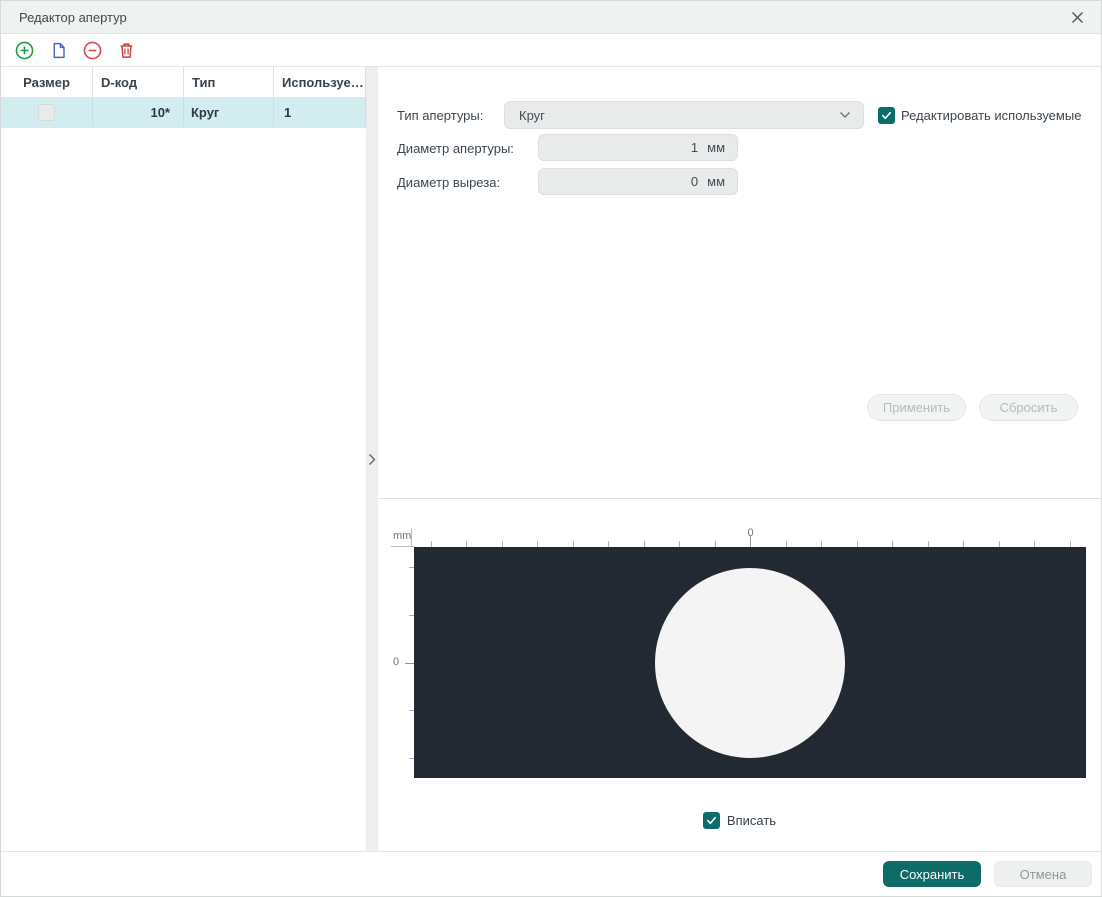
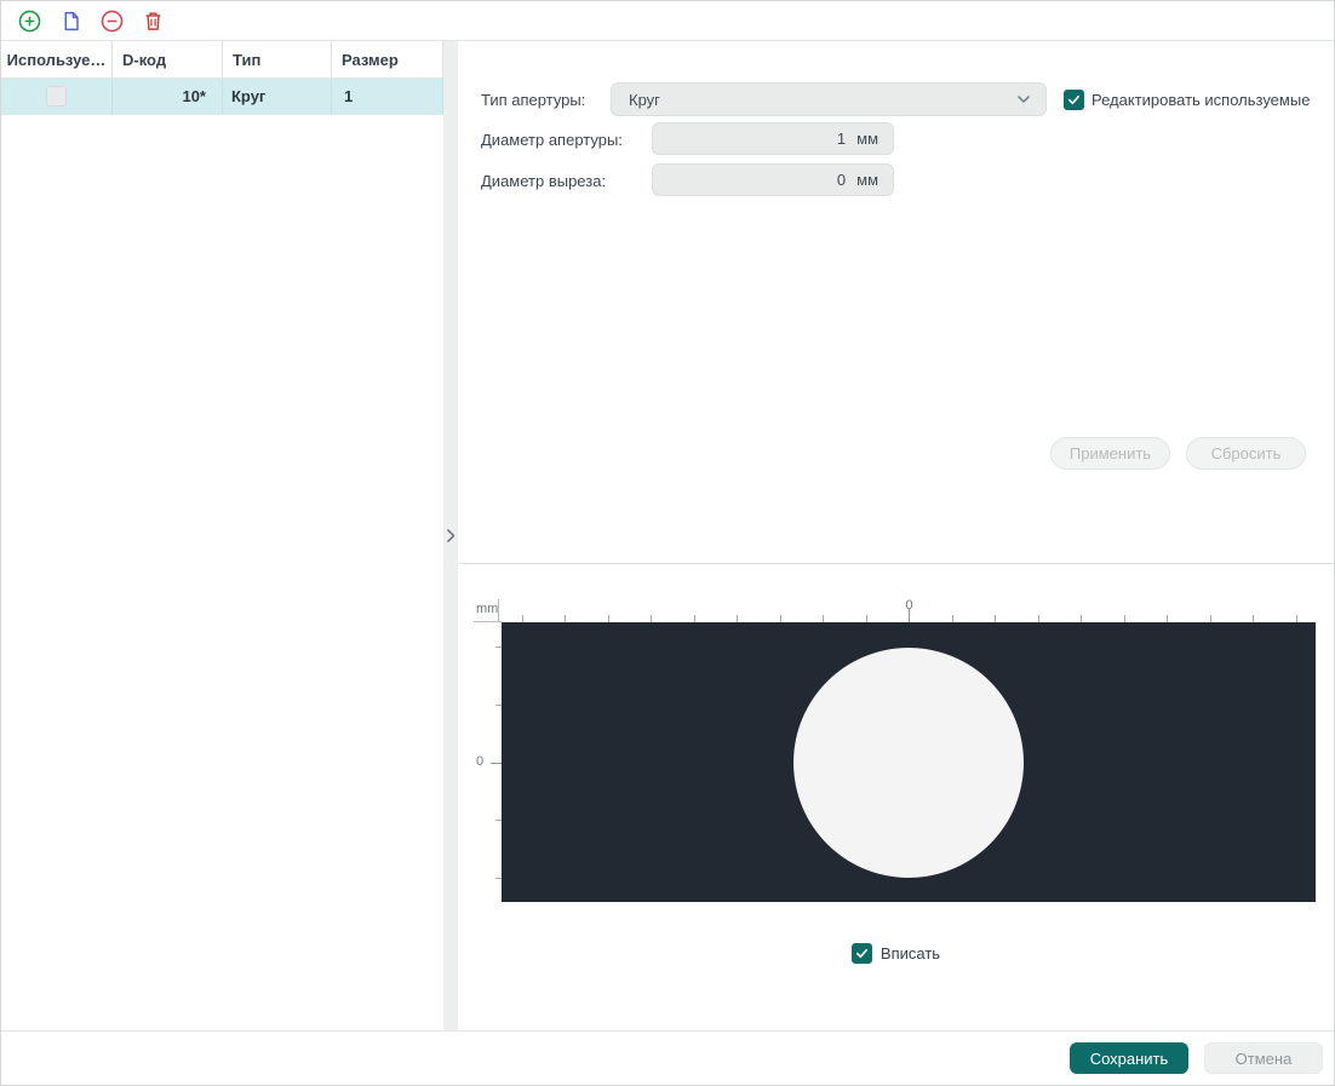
- Редактор апертур
- Размер
+ Используе…
  D-код
  Тип
- Используе…
+ Размер
  10*
  Круг
  1
  Тип апертуры:
  Круг
  Редактировать используемые
  Диаметр апертуры:
  1
  мм
  Диаметр выреза:
  0
  мм
  Применить
  Сбросить
  mm
  0
  0
  Вписать
  Сохранить
  Отмена
